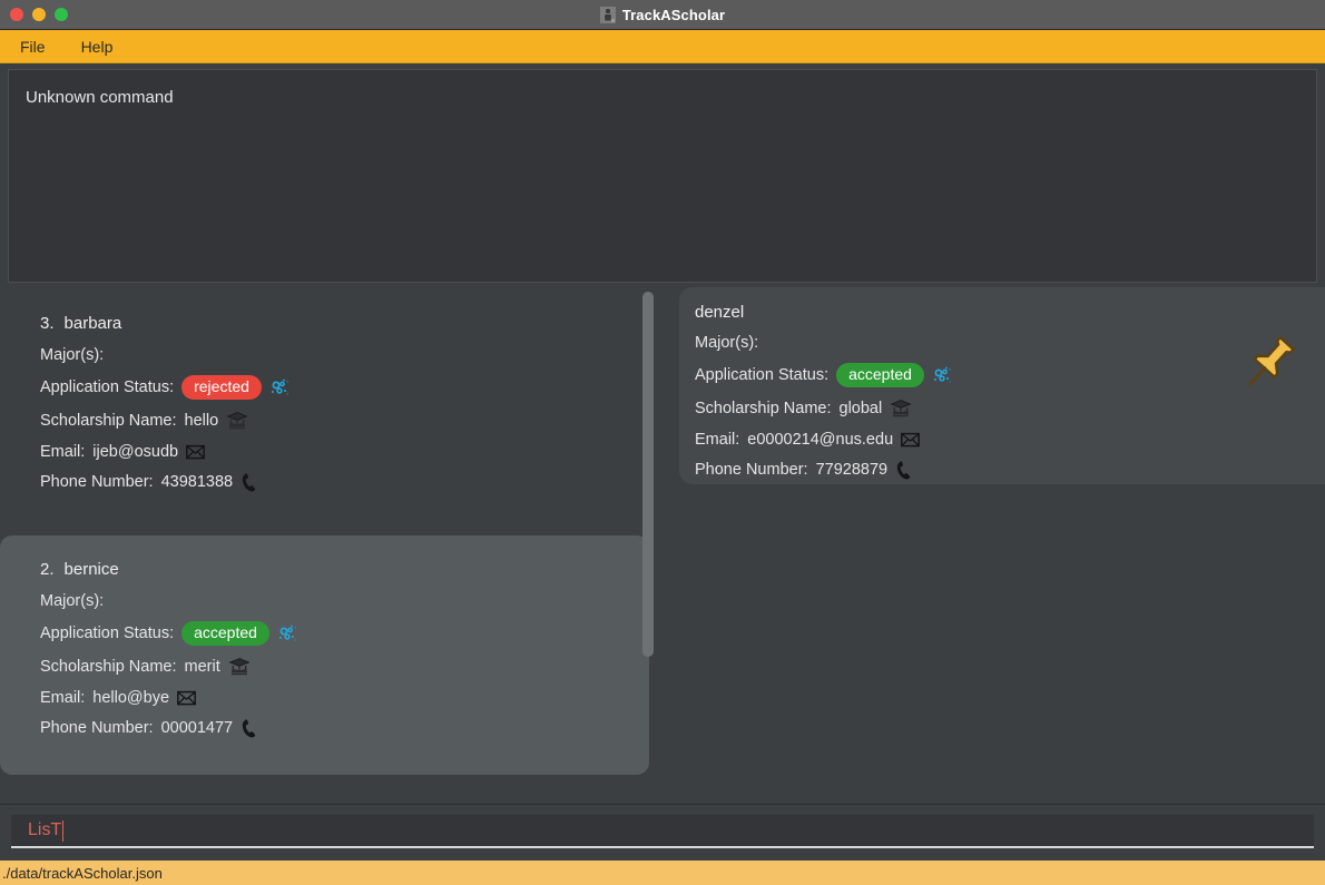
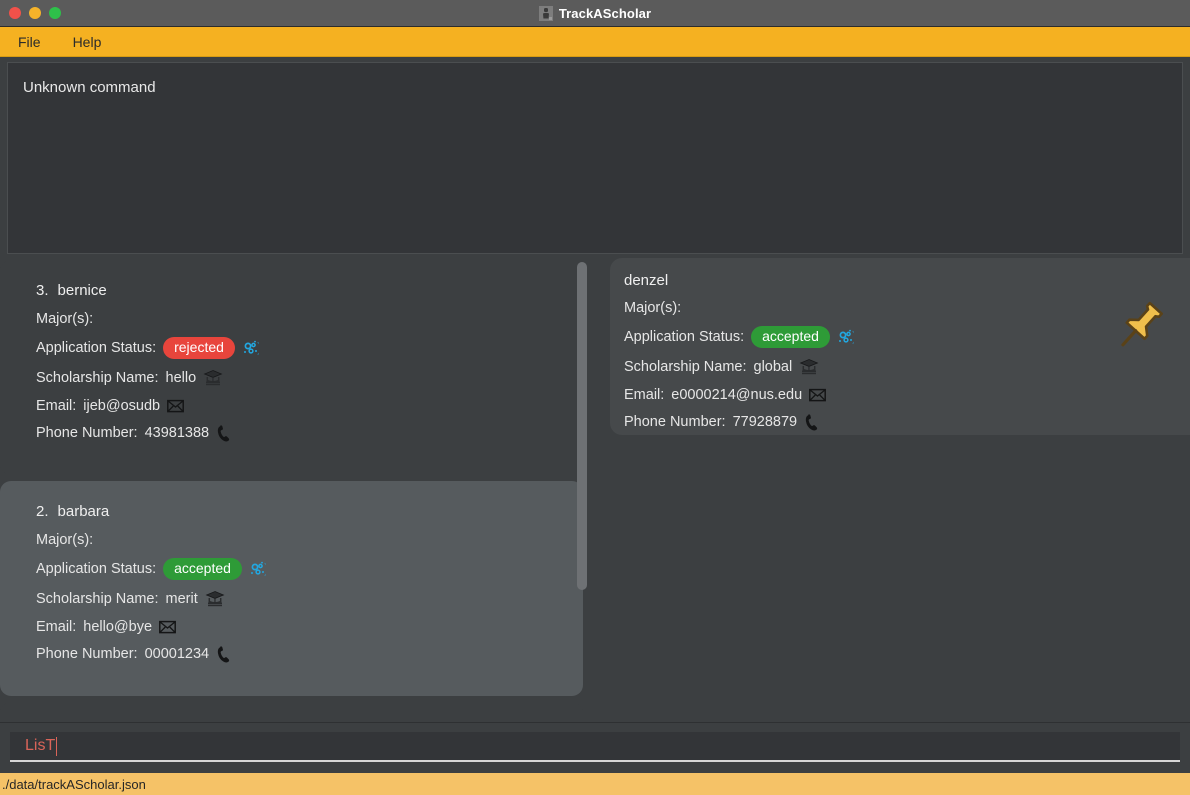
  TrackAScholar
  File
  Help
  Unknown command
  3.
- barbara
+ bernice
  Major(s):
  Application Status:
  rejected
  Scholarship Name:
  hello
  Email:
  ijeb@osudb
  Phone Number:
  43981388
  2.
- bernice
+ barbara
  Major(s):
  Application Status:
  accepted
  Scholarship Name:
  merit
  Email:
  hello@bye
  Phone Number:
- 00001477
+ 00001234
  denzel
  Major(s):
  Application Status:
  accepted
  Scholarship Name:
  global
  Email:
  e0000214@nus.edu
  Phone Number:
  77928879
  LisT
  ./data/trackAScholar.json
